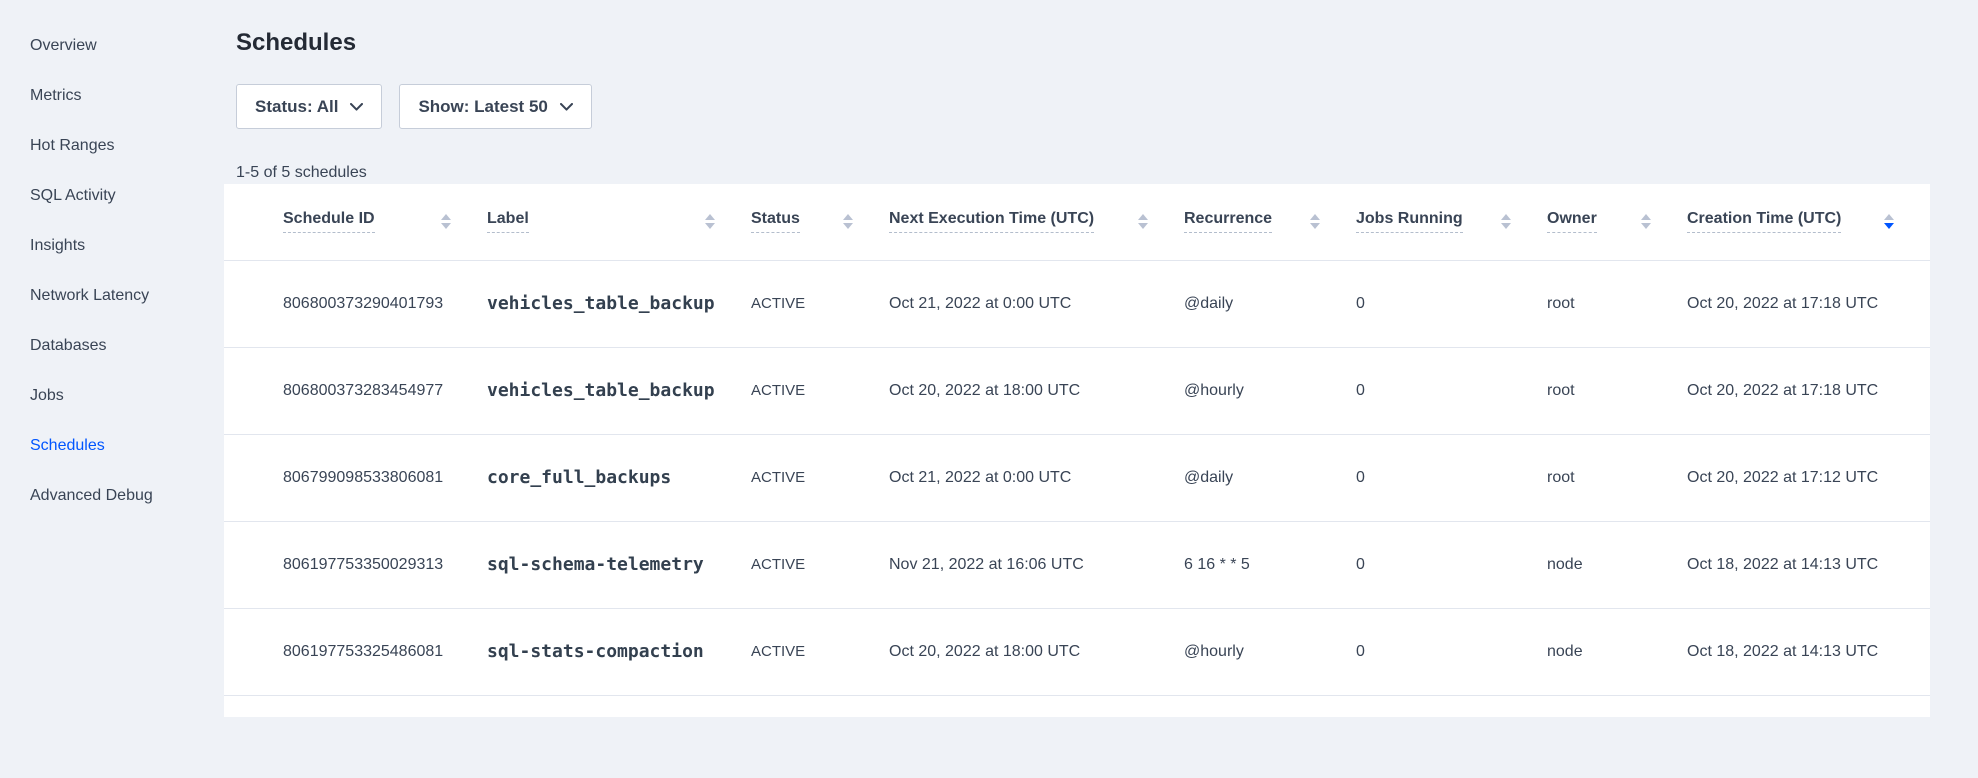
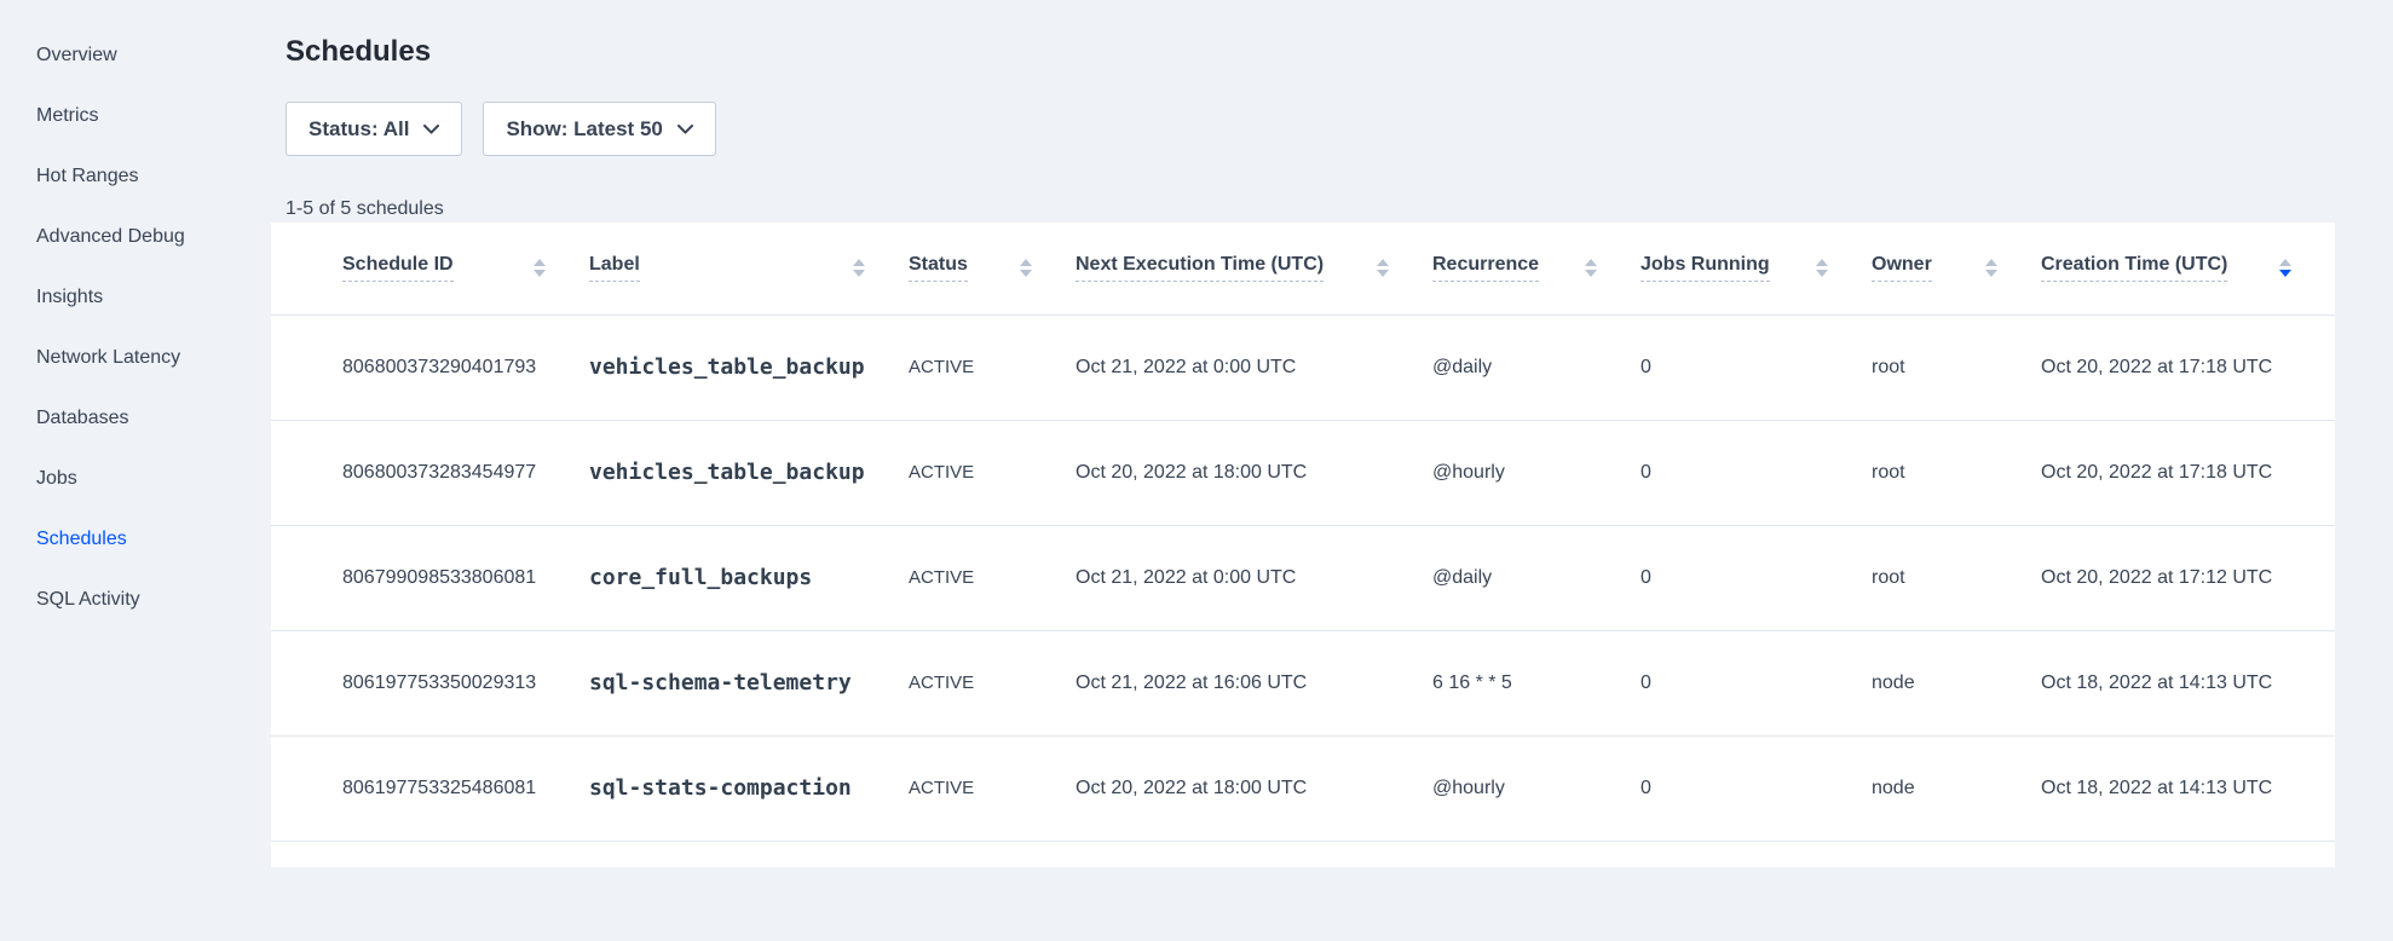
  Overview
  Metrics
  Hot Ranges
- SQL Activity
+ Advanced Debug
  Insights
  Network Latency
  Databases
  Jobs
  Schedules
- Advanced Debug
+ SQL Activity
  Schedules
  Status: All
  Show: Latest 50
  1-5 of 5 schedules
  Schedule ID	Label	Status	Next Execution Time (UTC)	Recurrence	Jobs Running	Owner	Creation Time (UTC)
  806800373290401793	vehicles_table_backup	ACTIVE	Oct 21, 2022 at 0:00 UTC	@daily	0	root	Oct 20, 2022 at 17:18 UTC
  806800373283454977	vehicles_table_backup	ACTIVE	Oct 20, 2022 at 18:00 UTC	@hourly	0	root	Oct 20, 2022 at 17:18 UTC
  806799098533806081	core_full_backups	ACTIVE	Oct 21, 2022 at 0:00 UTC	@daily	0	root	Oct 20, 2022 at 17:12 UTC
- 806197753350029313	sql-schema-telemetry	ACTIVE	Nov 21, 2022 at 16:06 UTC	6 16 * * 5	0	node	Oct 18, 2022 at 14:13 UTC
+ 806197753350029313	sql-schema-telemetry	ACTIVE	Oct 21, 2022 at 16:06 UTC	6 16 * * 5	0	node	Oct 18, 2022 at 14:13 UTC
  806197753325486081	sql-stats-compaction	ACTIVE	Oct 20, 2022 at 18:00 UTC	@hourly	0	node	Oct 18, 2022 at 14:13 UTC
